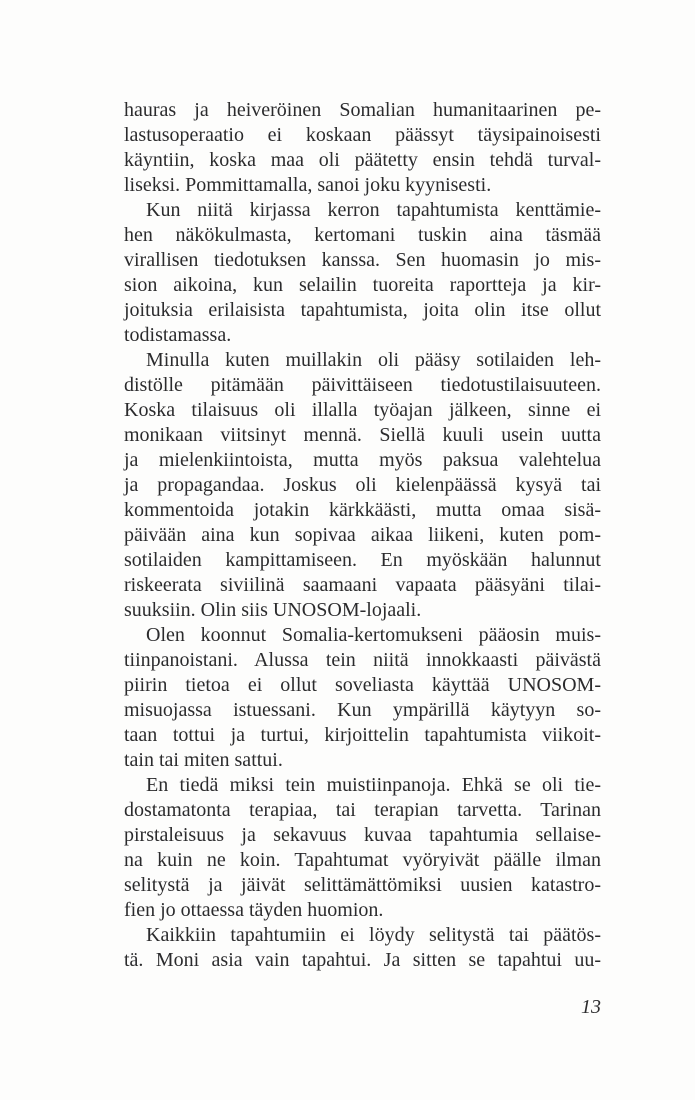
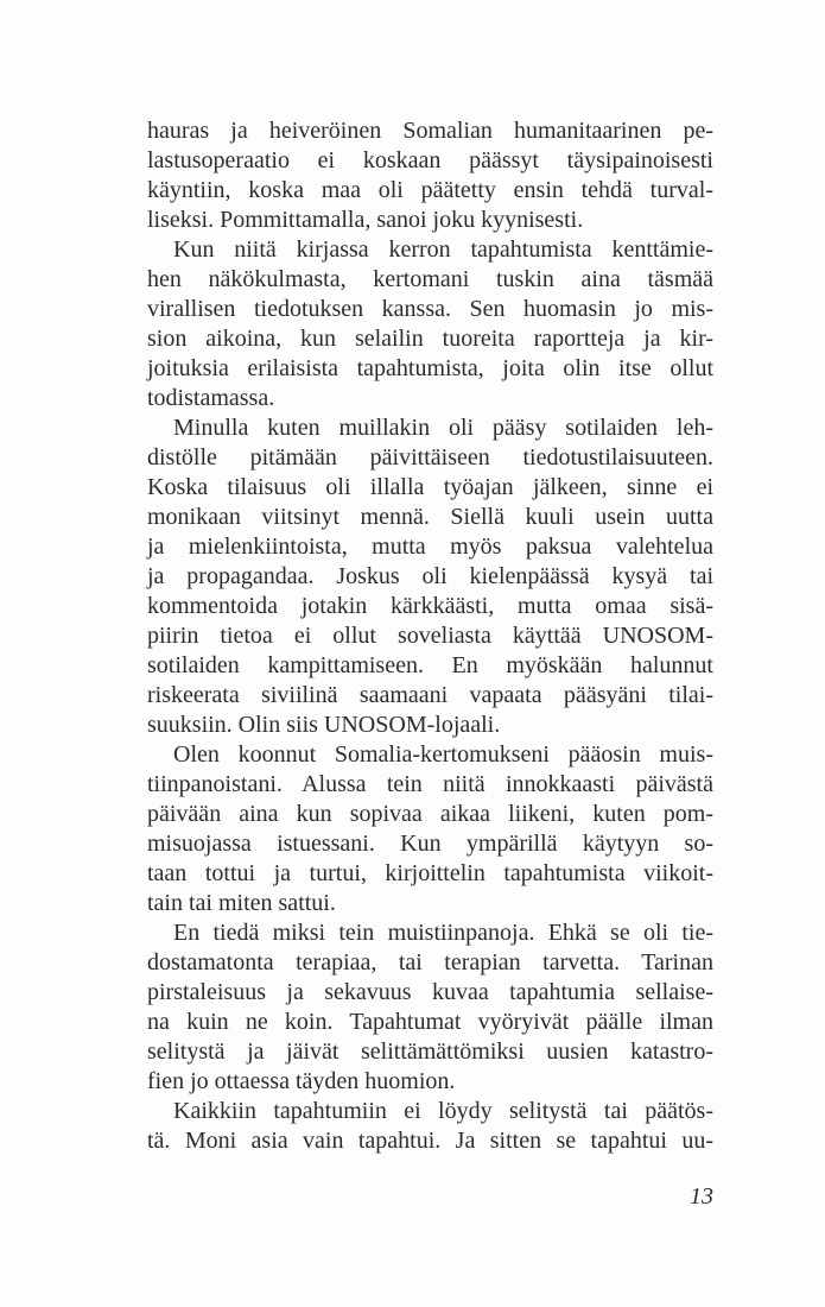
  hauras ja heiveröinen Somalian humanitaarinen pe-
  lastusoperaatio ei koskaan päässyt täysipainoisesti
  käyntiin, koska maa oli päätetty ensin tehdä turval-
  liseksi. Pommittamalla, sanoi joku kyynisesti.
  Kun niitä kirjassa kerron tapahtumista kenttämie-
  hen näkökulmasta, kertomani tuskin aina täsmää
  virallisen tiedotuksen kanssa. Sen huomasin jo mis-
  sion aikoina, kun selailin tuoreita raportteja ja kir-
  joituksia erilaisista tapahtumista, joita olin itse ollut
  todistamassa.
  Minulla kuten muillakin oli pääsy sotilaiden leh-
  distölle pitämään päivittäiseen tiedotustilaisuuteen.
  Koska tilaisuus oli illalla työajan jälkeen, sinne ei
  monikaan viitsinyt mennä. Siellä kuuli usein uutta
  ja mielenkiintoista, mutta myös paksua valehtelua
  ja propagandaa. Joskus oli kielenpäässä kysyä tai
  kommentoida jotakin kärkkäästi, mutta omaa sisä-
- päivään aina kun sopivaa aikaa liikeni, kuten pom-
+ piirin tietoa ei ollut soveliasta käyttää UNOSOM-
  sotilaiden kampittamiseen. En myöskään halunnut
  riskeerata siviilinä saamaani vapaata pääsyäni tilai-
  suuksiin. Olin siis UNOSOM-lojaali.
  Olen koonnut Somalia-kertomukseni pääosin muis-
  tiinpanoistani. Alussa tein niitä innokkaasti päivästä
- piirin tietoa ei ollut soveliasta käyttää UNOSOM-
+ päivään aina kun sopivaa aikaa liikeni, kuten pom-
  misuojassa istuessani. Kun ympärillä käytyyn so-
  taan tottui ja turtui, kirjoittelin tapahtumista viikoit-
  tain tai miten sattui.
  En tiedä miksi tein muistiinpanoja. Ehkä se oli tie-
  dostamatonta terapiaa, tai terapian tarvetta. Tarinan
  pirstaleisuus ja sekavuus kuvaa tapahtumia sellaise-
  na kuin ne koin. Tapahtumat vyöryivät päälle ilman
  selitystä ja jäivät selittämättömiksi uusien katastro-
  fien jo ottaessa täyden huomion.
  Kaikkiin tapahtumiin ei löydy selitystä tai päätös-
  tä. Moni asia vain tapahtui. Ja sitten se tapahtui uu-
  13
